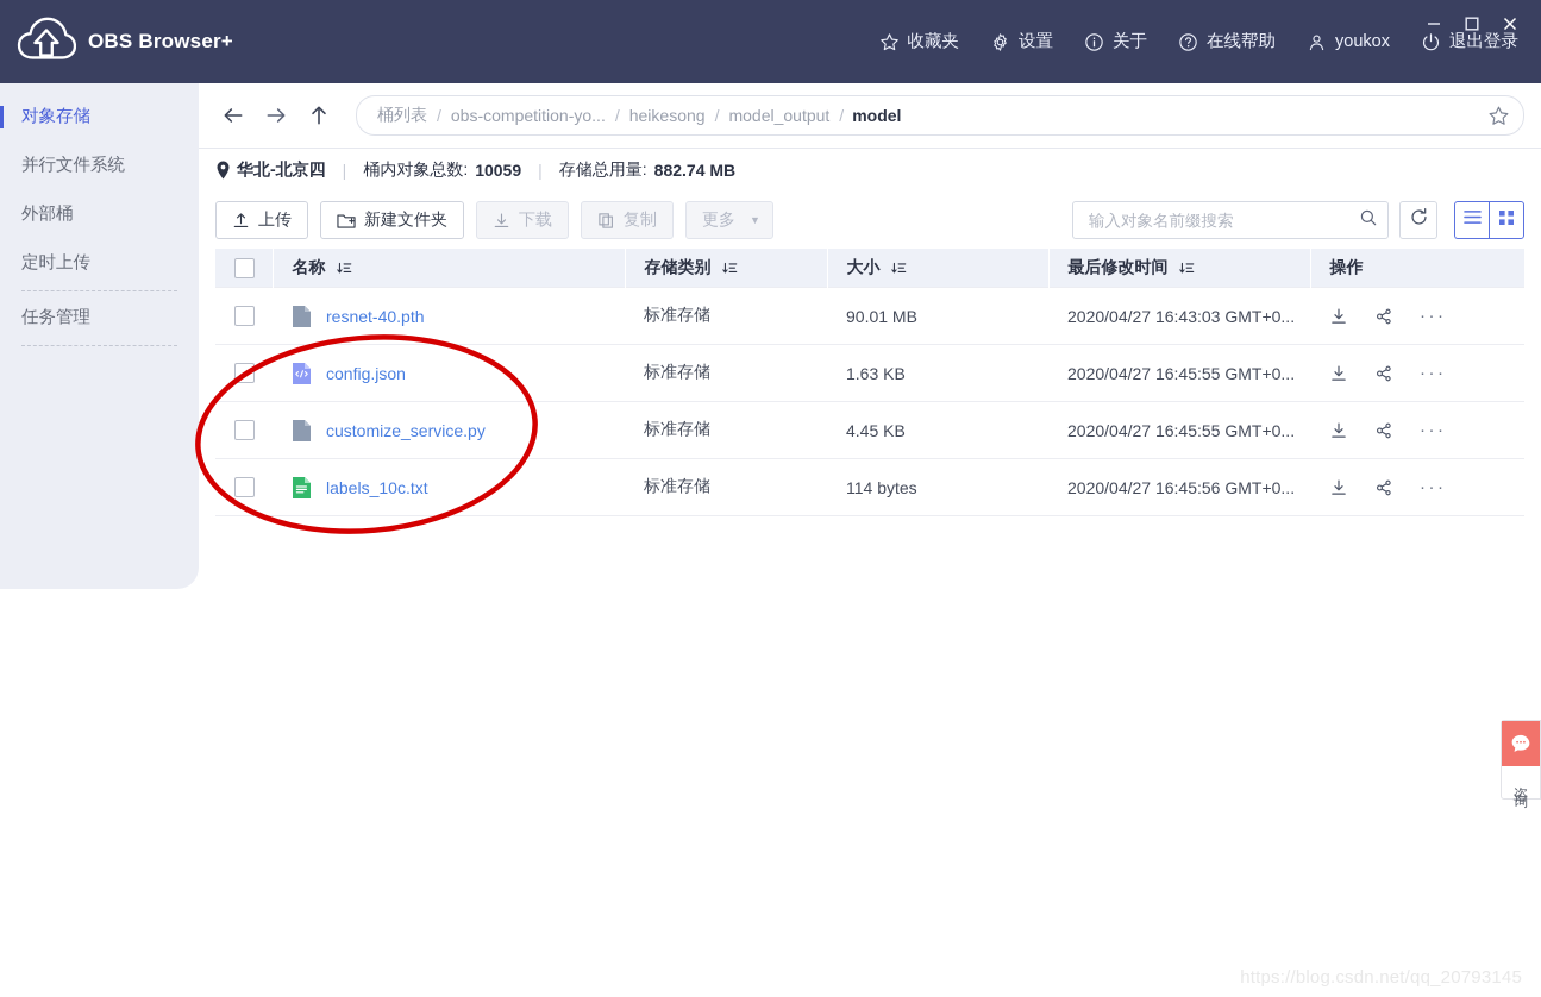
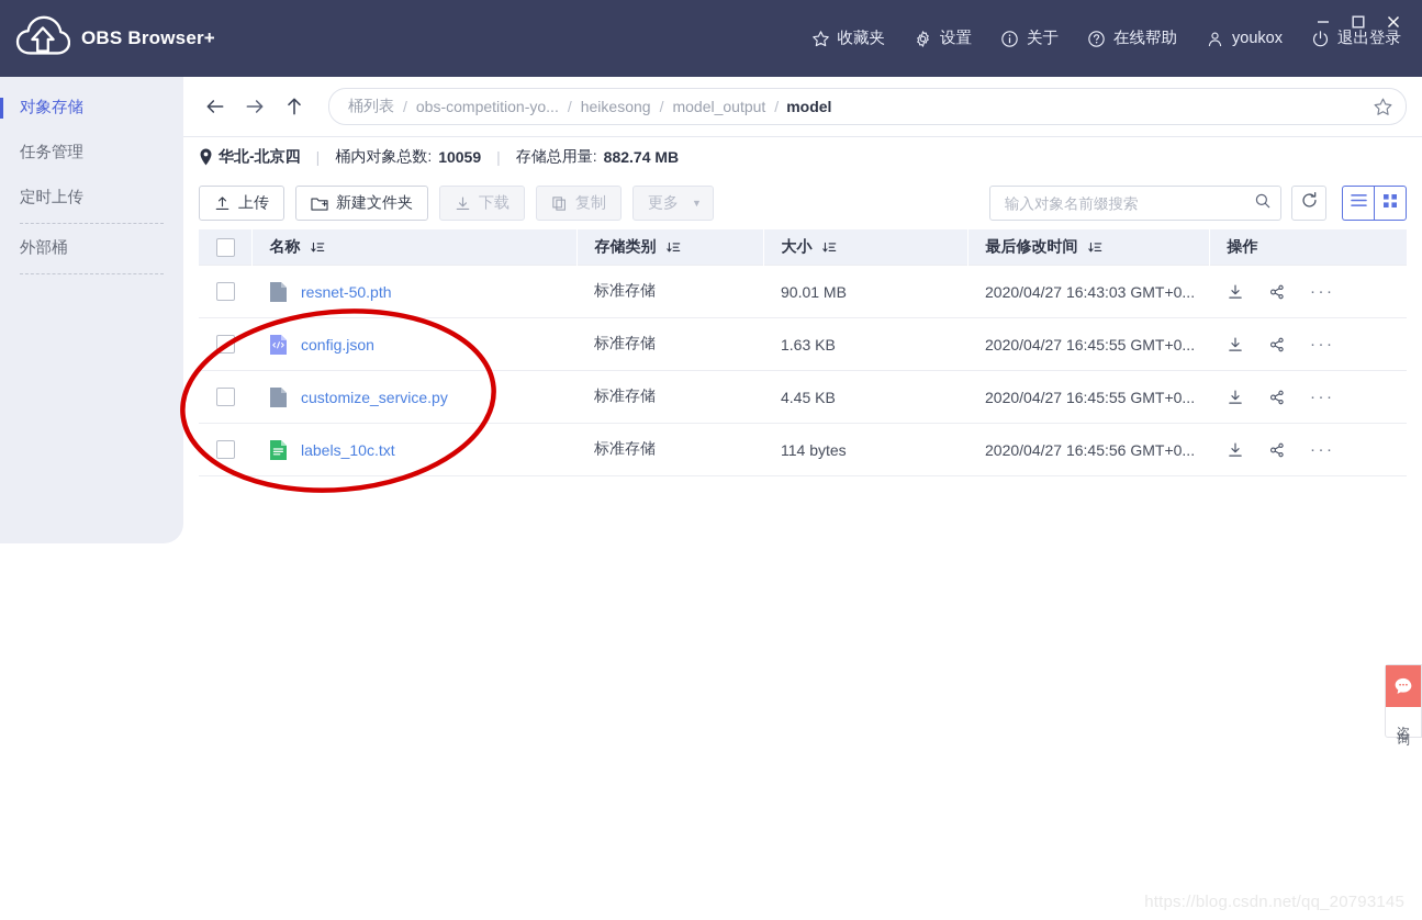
  OBS Browser+
  收藏夹
  设置
  关于
  在线帮助
  youkox
  退出登录
  对象存储
- 并行文件系统
- 外部桶
+ 任务管理
  定时上传
- 任务管理
+ 外部桶
  桶列表
  /
  obs-competition-yo...
  /
  heikesong
  /
  model_output
  /
  model
  华北-北京四
  |
  桶内对象总数:
  10059
  |
  存储总用量:
  882.74 MB
  上传
  新建文件夹
  下载
  复制
  更多
  ▼
  输入对象名前缀搜索
  	名称	存储类别	大小	最后修改时间	操作
- 	resnet-40.pth	标准存储	90.01 MB	2020/04/27 16:43:03 GMT+0...	···
+ 	resnet-50.pth	标准存储	90.01 MB	2020/04/27 16:43:03 GMT+0...	···
  	config.json	标准存储	1.63 KB	2020/04/27 16:45:55 GMT+0...	···
  	customize_service.py	标准存储	4.45 KB	2020/04/27 16:45:55 GMT+0...	···
  	labels_10c.txt	标准存储	114 bytes	2020/04/27 16:45:56 GMT+0...	···
